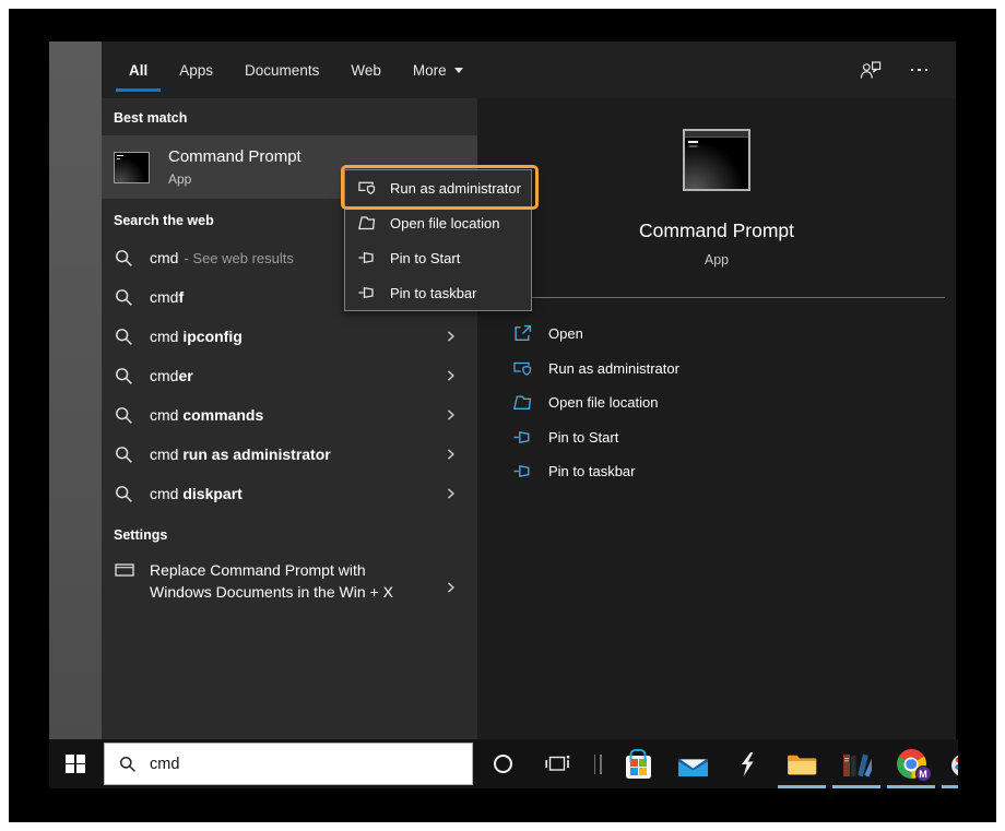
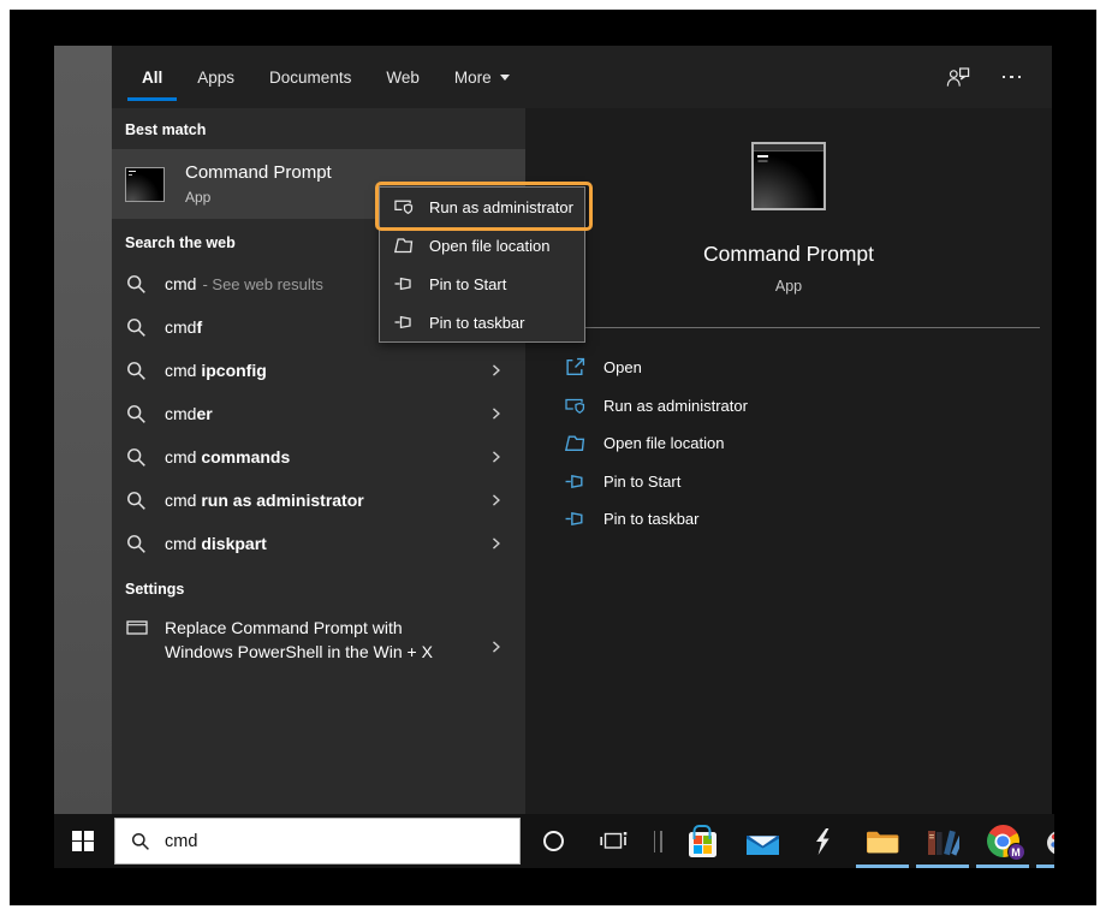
  All
  Apps
  Documents
  Web
  More
  Best match
  Command Prompt
  App
  Search the web
  cmd - See web results
  cmdf
  cmd ipconfig
  cmder
  cmd commands
  cmd run as administrator
  cmd diskpart
  Settings
  Replace Command Prompt with
- Windows Documents in the Win + X
+ Windows PowerShell in the Win + X
  Command Prompt
  App
  Open
  Run as administrator
  Open file location
  Pin to Start
  Pin to taskbar
  Run as administrator
  Open file location
  Pin to Start
  Pin to taskbar
  cmd
  M
